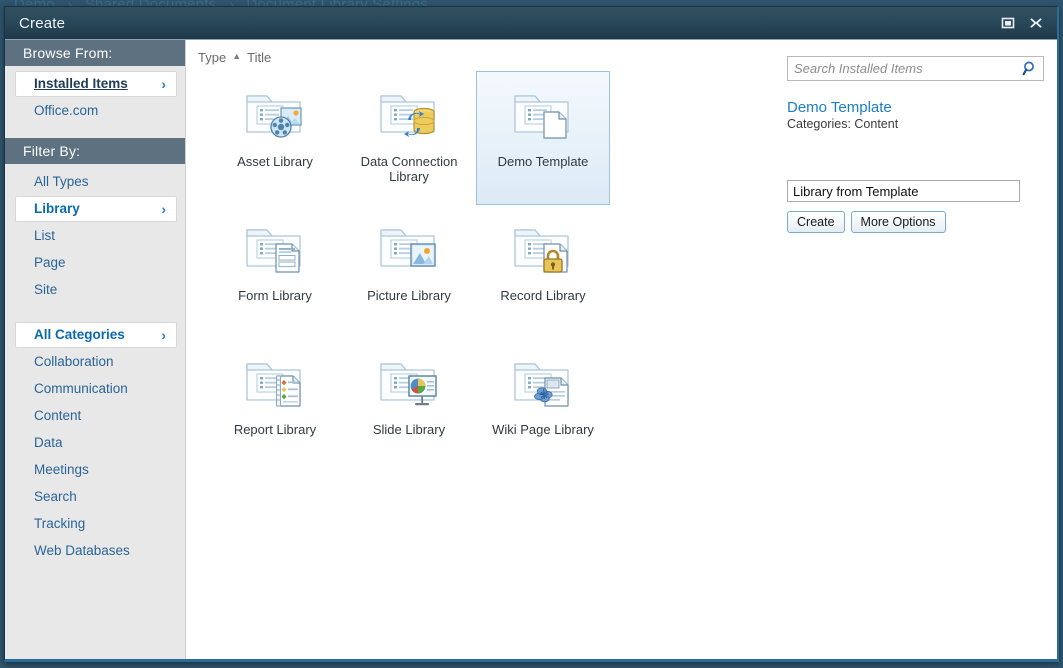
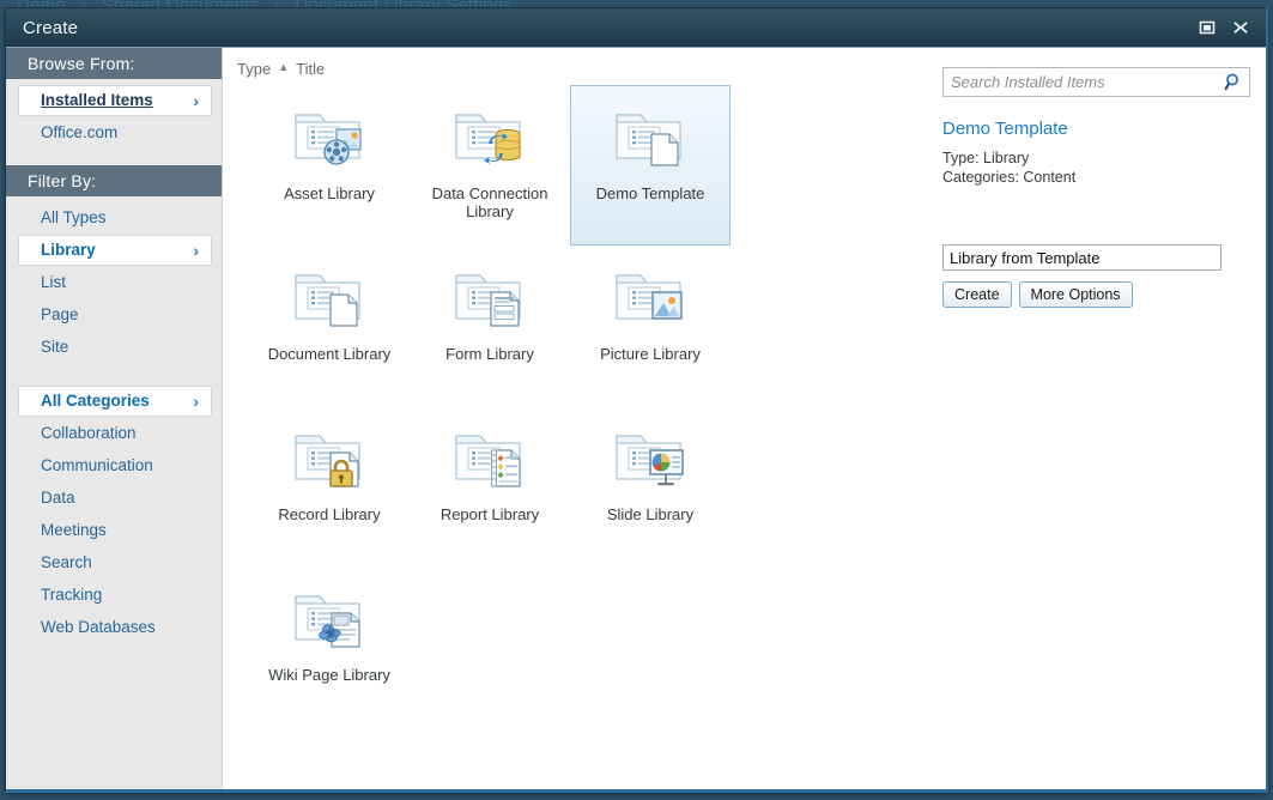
  Demo › Shared Documents › Document Library Settings
  Create
  Browse From:
  Installed Items
  ›
  Office.com
  Filter By:
  All Types
  Library
  ›
  List
  Page
  Site
  All Categories
  ›
  Collaboration
  Communication
- Content
  Data
  Meetings
  Search
  Tracking
  Web Databases
  Type
  ▲
  Title
  Asset Library
  Data Connection Library
  Demo Template
+ Document Library
  Form Library
  Picture Library
  Record Library
  Report Library
  Slide Library
  Wiki Page Library
  Search Installed Items
  Demo Template
+ Type: Library
  Categories: Content
  Library from Template
  Create
  More Options
